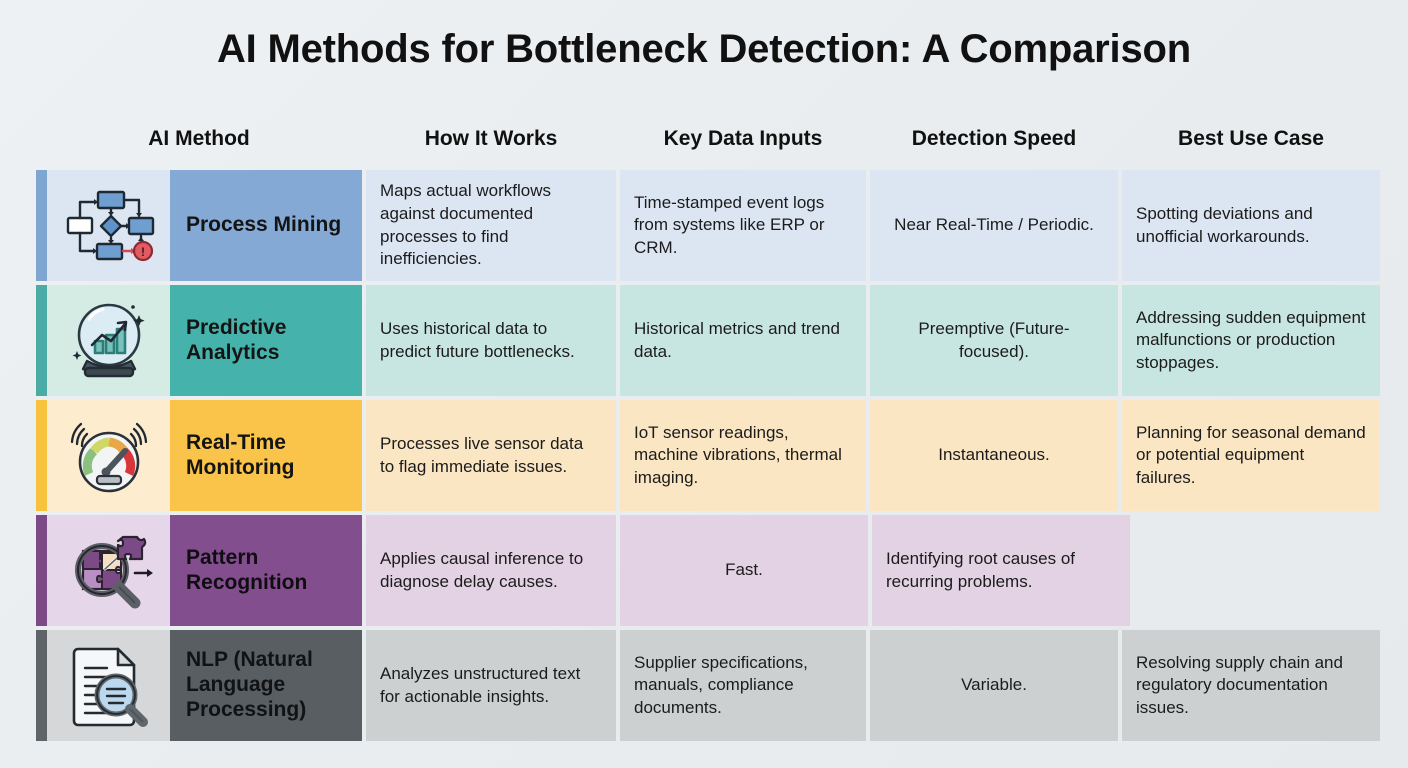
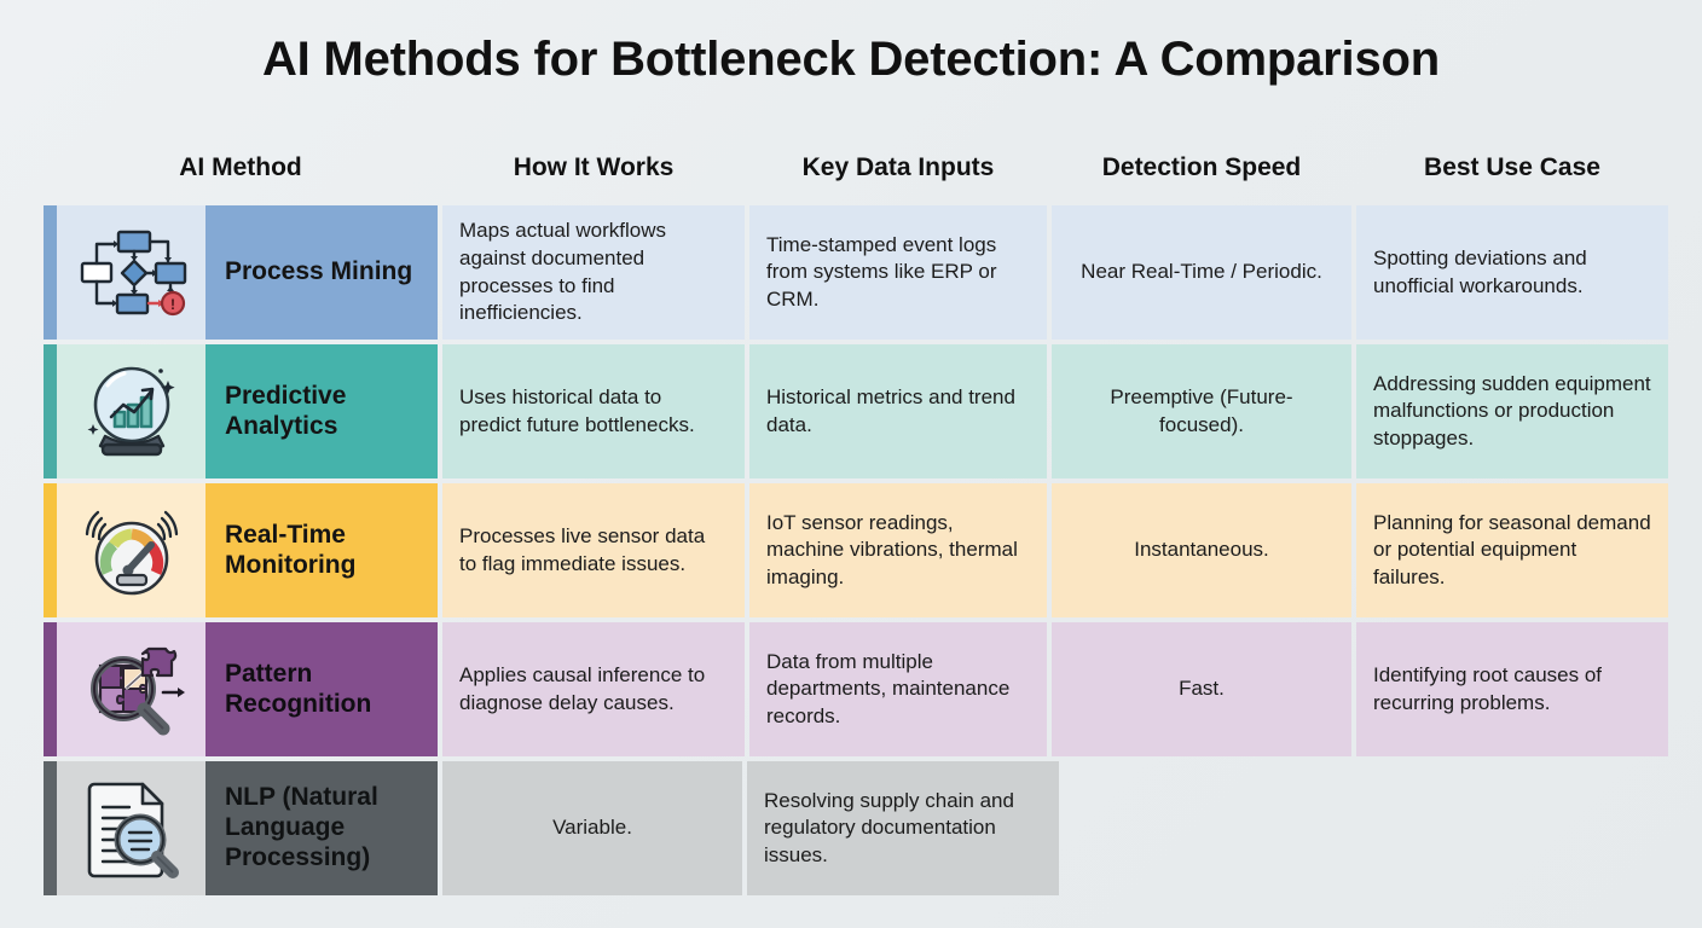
  AI Methods for Bottleneck Detection: A Comparison
  AI Method
  How It Works
  Key Data Inputs
  Detection Speed
  Best Use Case
  !
  Process Mining
  Maps actual workflows against documented processes to find inefficiencies.
  Time-stamped event logs from systems like ERP or CRM.
  Near Real-Time / Periodic.
  Spotting deviations and unofficial workarounds.
  Predictive Analytics
  Uses historical data to predict future bottlenecks.
  Historical metrics and trend data.
  Preemptive (Future-focused).
  Addressing sudden equipment malfunctions or production stoppages.
  Real-Time Monitoring
  Processes live sensor data to flag immediate issues.
  IoT sensor readings, machine vibrations, thermal imaging.
  Instantaneous.
  Planning for seasonal demand or potential equipment failures.
  Pattern Recognition
  Applies causal inference to diagnose delay causes.
+ Data from multiple departments, maintenance records.
  Fast.
  Identifying root causes of recurring problems.
  NLP (Natural Language Processing)
- Analyzes unstructured text for actionable insights.
- Supplier specifications, manuals, compliance documents.
  Variable.
  Resolving supply chain and regulatory documentation issues.
